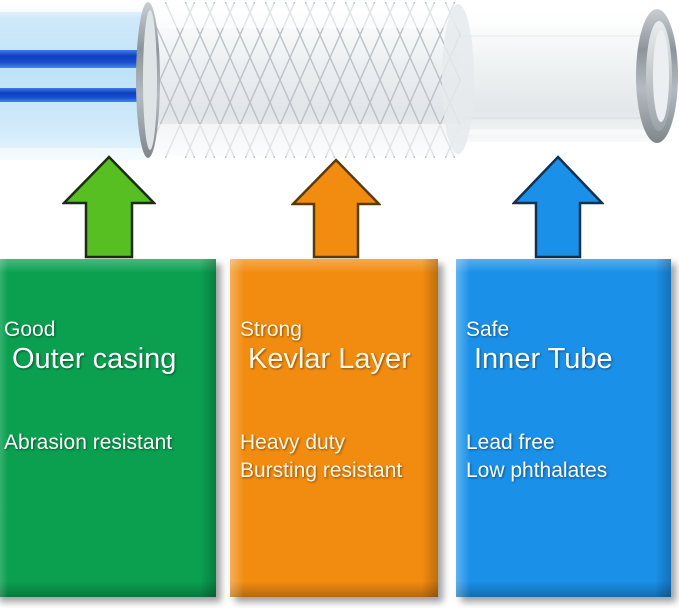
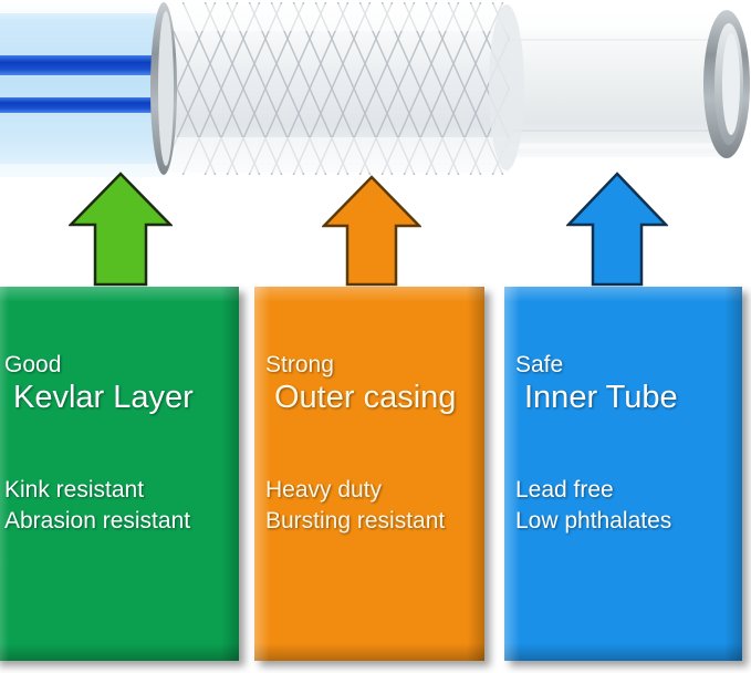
  Good
- Outer casing
+ Kevlar Layer
+ Kink resistant
  Abrasion resistant
  Strong
- Kevlar Layer
+ Outer casing
  Heavy duty
  Bursting resistant
  Safe
  Inner Tube
  Lead free
  Low phthalates
